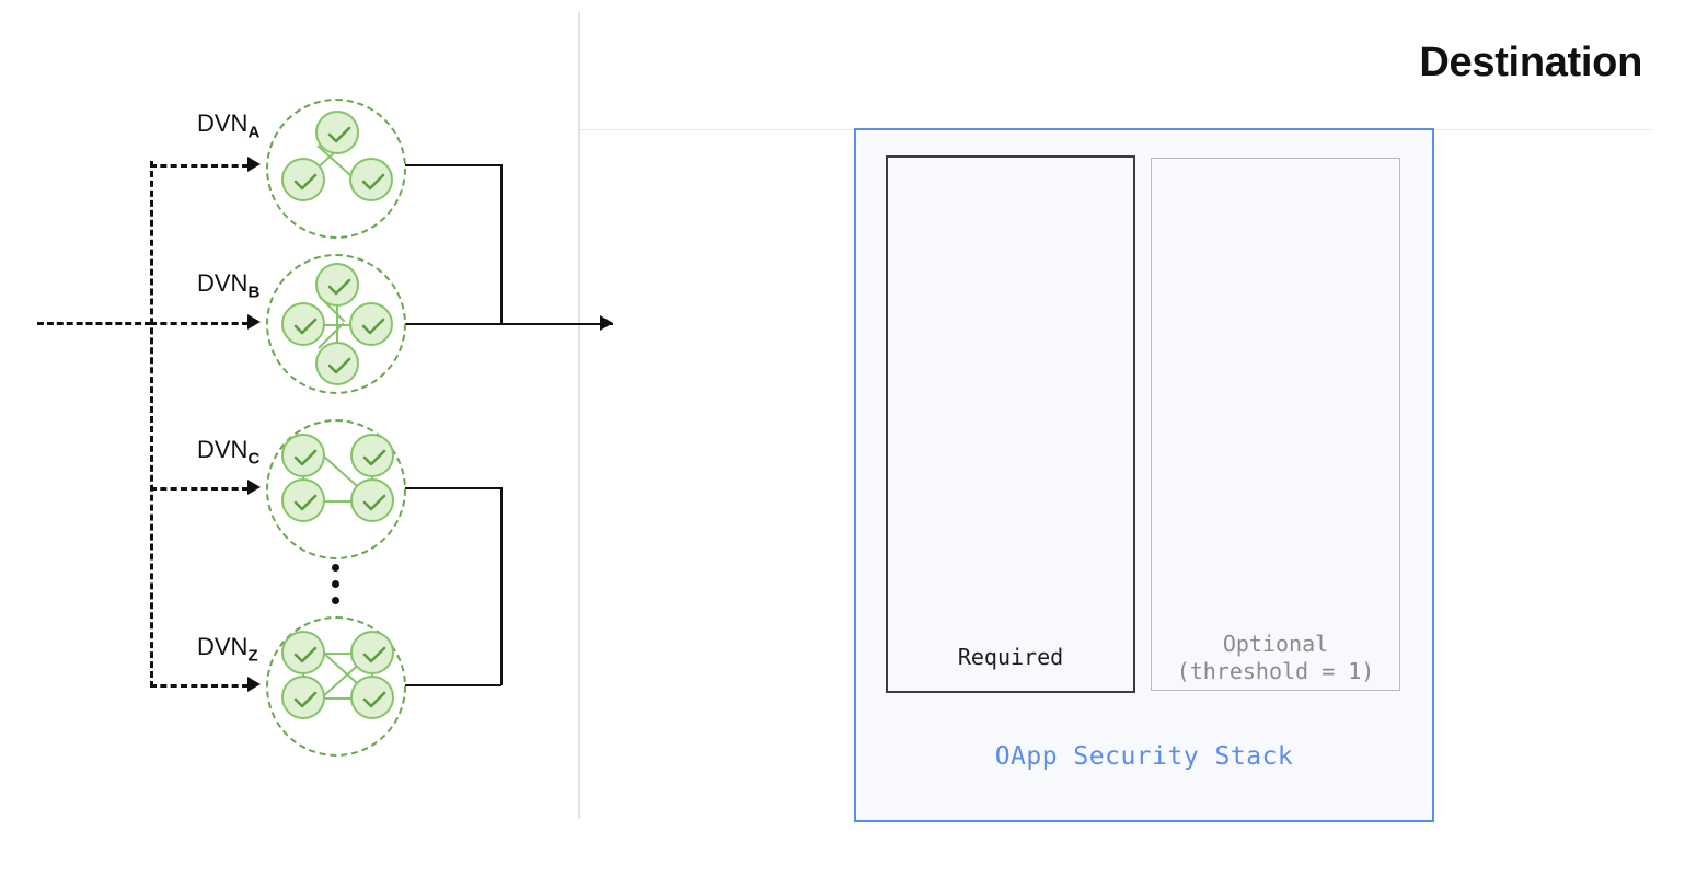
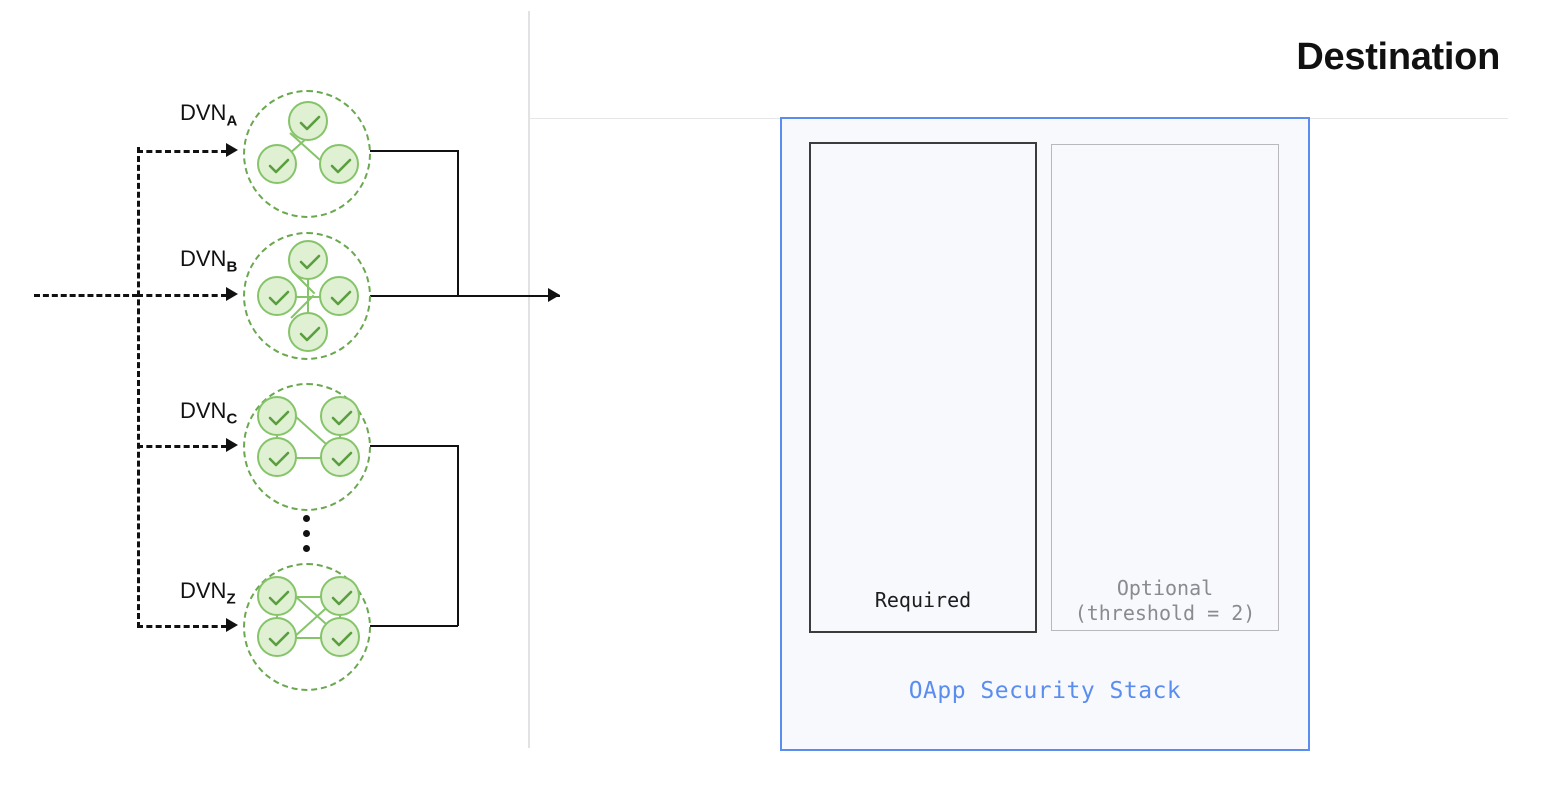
  Destination
  DVNA
  DVNB
  DVNC
  DVNZ
  Required
  Optional
- (threshold = 1)
+ (threshold = 2)
  OApp Security Stack
